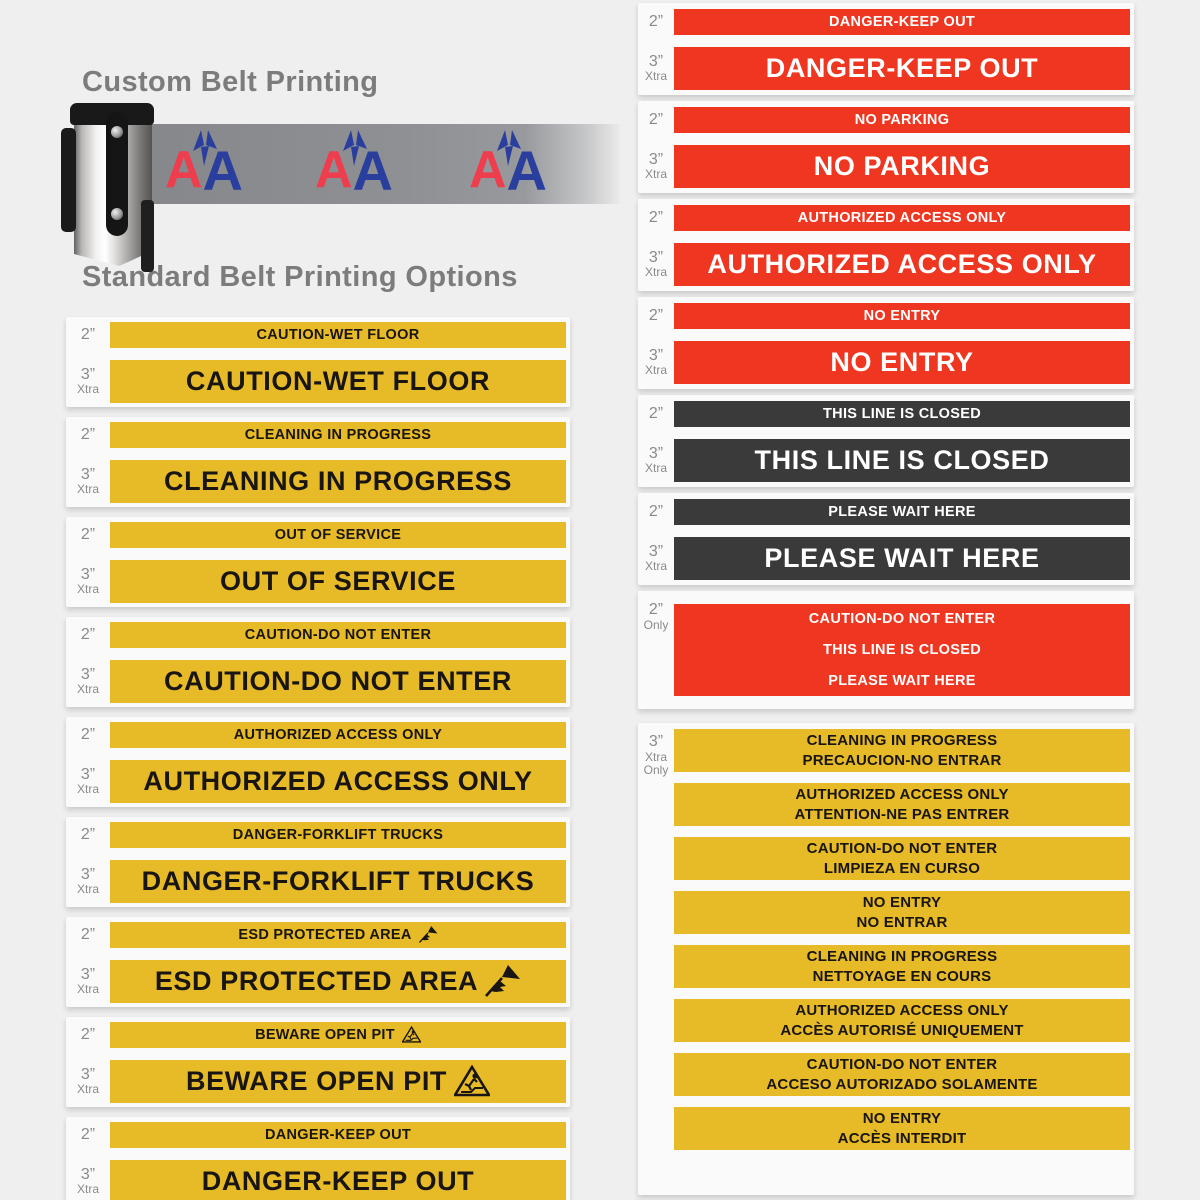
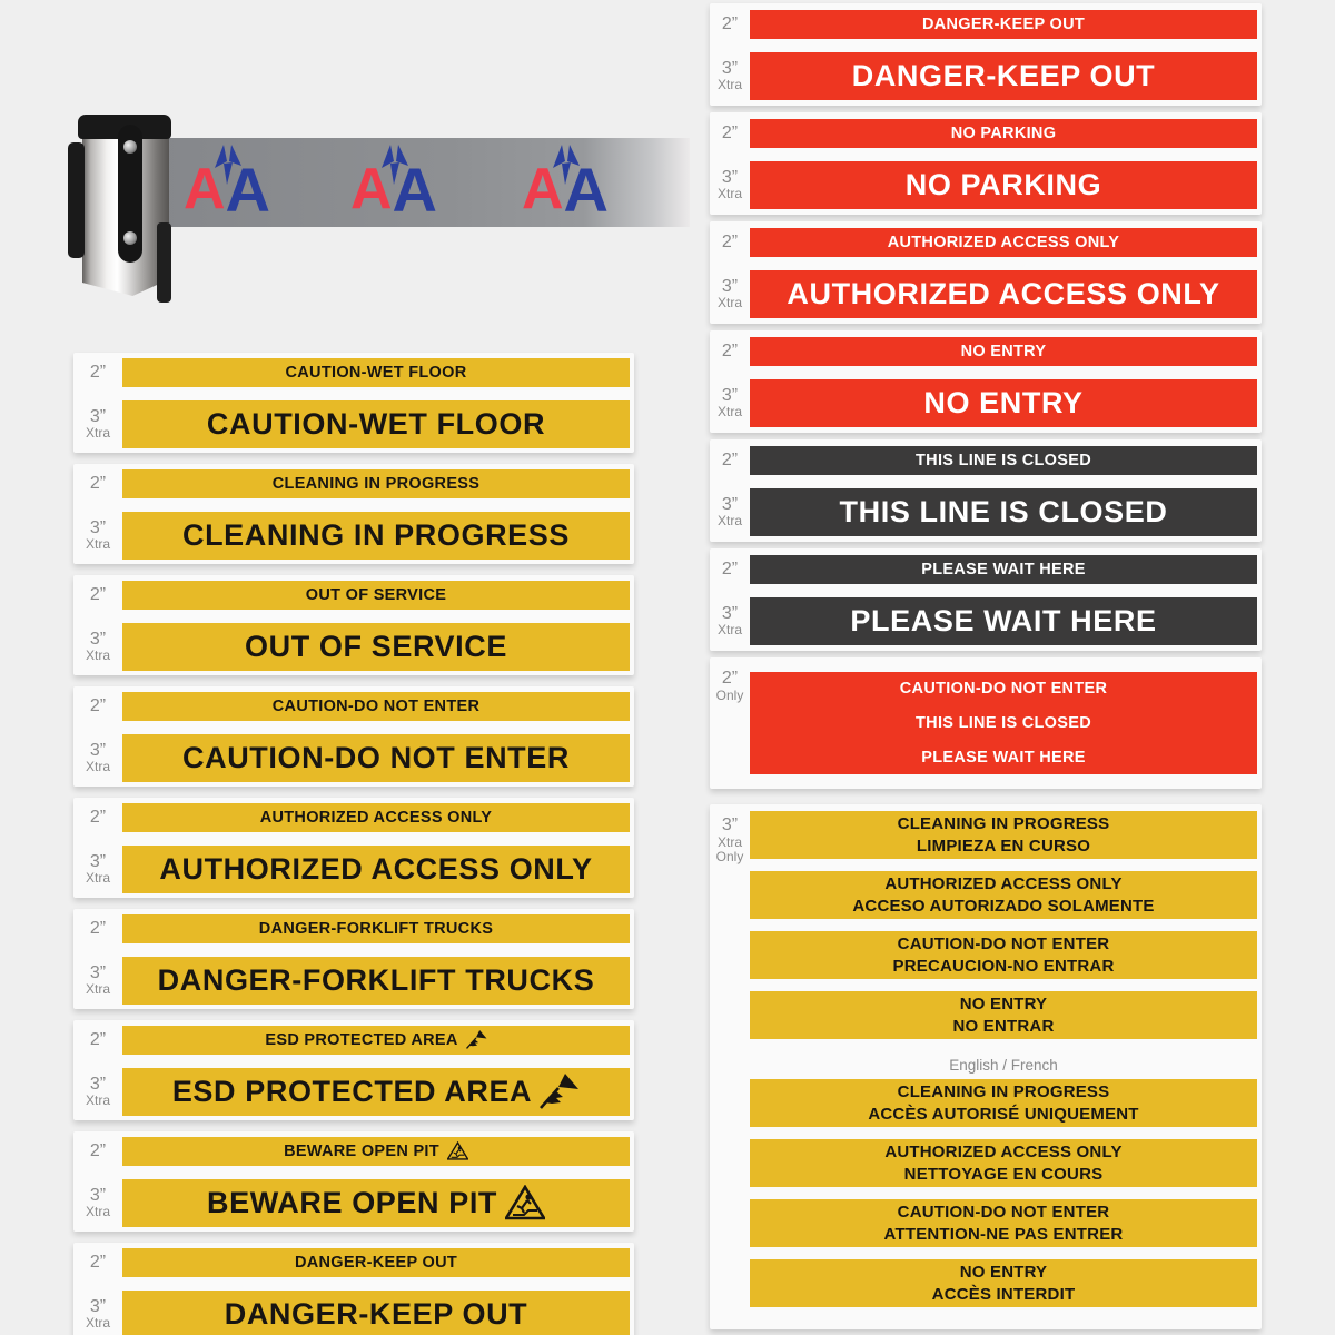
- Custom Belt Printing
  A
  A
  A
  A
  A
  A
- Standard Belt Printing Options
  2”
  CAUTION-WET FLOOR
  3”
  Xtra
  CAUTION-WET FLOOR
  2”
  CLEANING IN PROGRESS
  3”
  Xtra
  CLEANING IN PROGRESS
  2”
  OUT OF SERVICE
  3”
  Xtra
  OUT OF SERVICE
  2”
  CAUTION-DO NOT ENTER
  3”
  Xtra
  CAUTION-DO NOT ENTER
  2”
  AUTHORIZED ACCESS ONLY
  3”
  Xtra
  AUTHORIZED ACCESS ONLY
  2”
  DANGER-FORKLIFT TRUCKS
  3”
  Xtra
  DANGER-FORKLIFT TRUCKS
  2”
  ESD PROTECTED AREA
  3”
  Xtra
  ESD PROTECTED AREA
  2”
  BEWARE OPEN PIT
  3”
  Xtra
  BEWARE OPEN PIT
  2”
  DANGER-KEEP OUT
  3”
  Xtra
  DANGER-KEEP OUT
  2”
  DANGER-KEEP OUT
  3”
  Xtra
  DANGER-KEEP OUT
  2”
  NO PARKING
  3”
  Xtra
  NO PARKING
  2”
  AUTHORIZED ACCESS ONLY
  3”
  Xtra
  AUTHORIZED ACCESS ONLY
  2”
  NO ENTRY
  3”
  Xtra
  NO ENTRY
  2”
  THIS LINE IS CLOSED
  3”
  Xtra
  THIS LINE IS CLOSED
  2”
  PLEASE WAIT HERE
  3”
  Xtra
  PLEASE WAIT HERE
  2”
  Only
  CAUTION-DO NOT ENTER
  THIS LINE IS CLOSED
  PLEASE WAIT HERE
  3”
  Xtra
  Only
  CLEANING IN PROGRESS
- PRECAUCION-NO ENTRAR
+ LIMPIEZA EN CURSO
  AUTHORIZED ACCESS ONLY
- ATTENTION-NE PAS ENTRER
+ ACCESO AUTORIZADO SOLAMENTE
  CAUTION-DO NOT ENTER
- LIMPIEZA EN CURSO
+ PRECAUCION-NO ENTRAR
  NO ENTRY
  NO ENTRAR
+ English / French
  CLEANING IN PROGRESS
- NETTOYAGE EN COURS
+ ACCÈS AUTORISÉ UNIQUEMENT
  AUTHORIZED ACCESS ONLY
- ACCÈS AUTORISÉ UNIQUEMENT
+ NETTOYAGE EN COURS
  CAUTION-DO NOT ENTER
- ACCESO AUTORIZADO SOLAMENTE
+ ATTENTION-NE PAS ENTRER
  NO ENTRY
  ACCÈS INTERDIT
